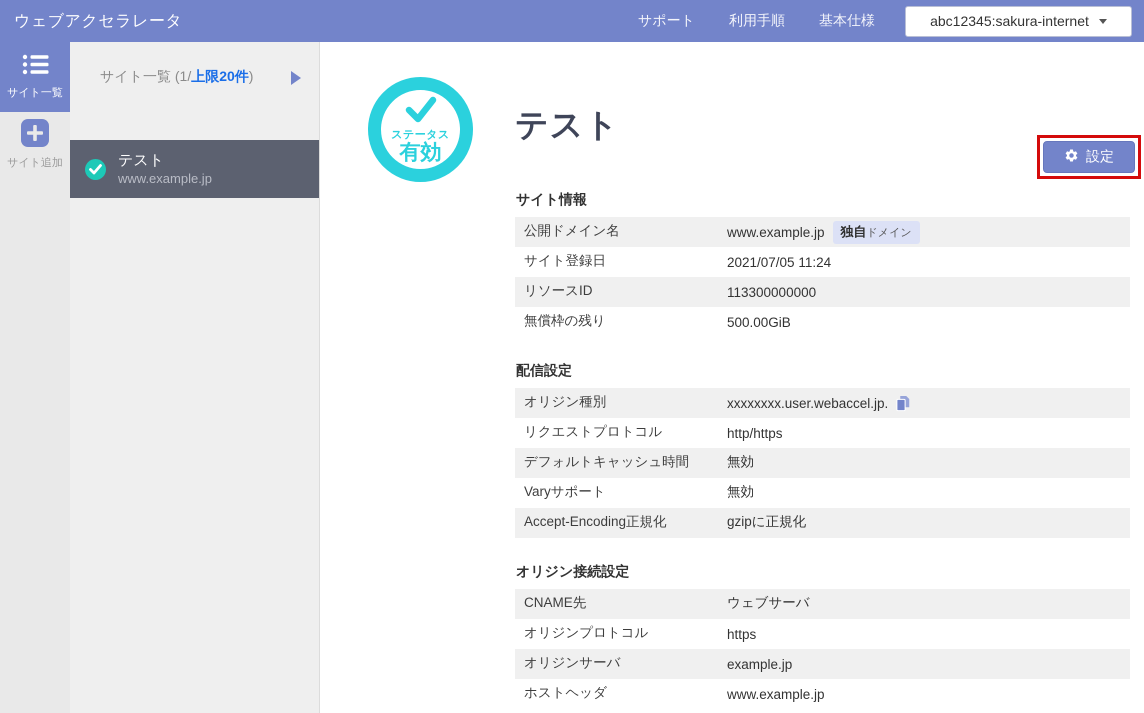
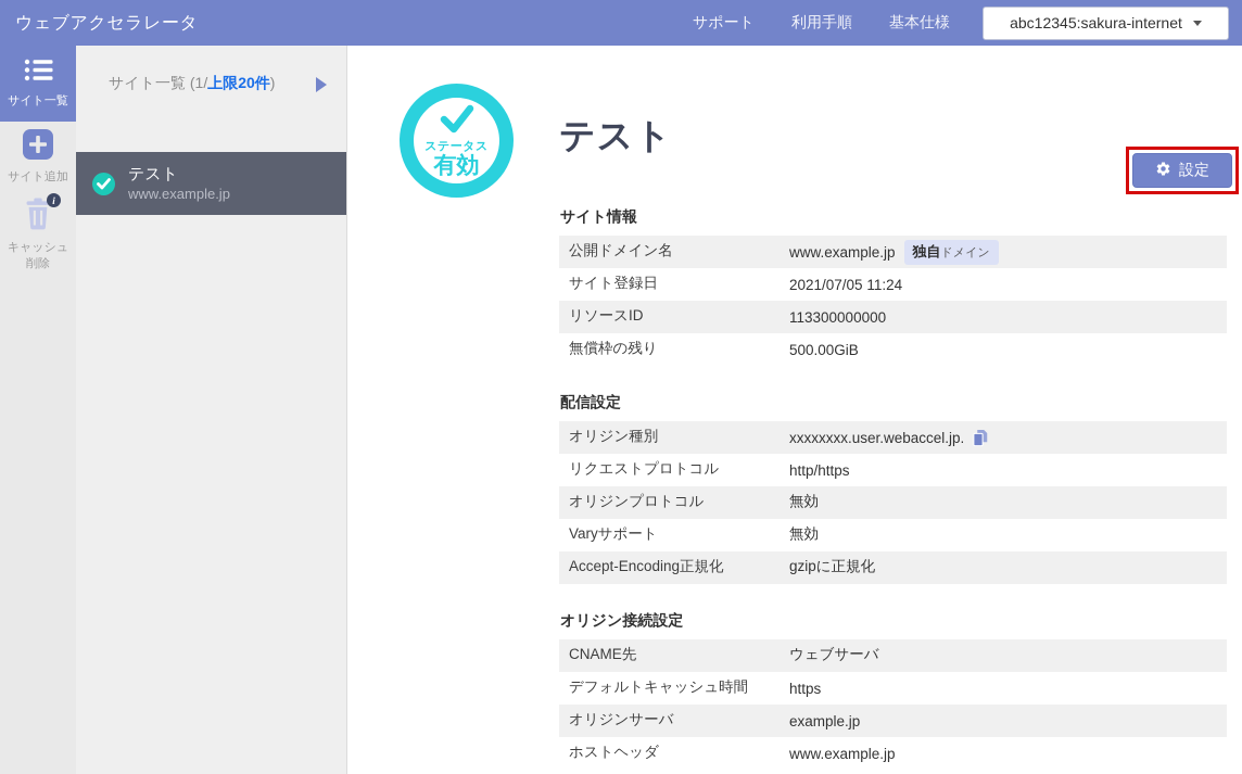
  ウェブアクセラレータ
  サポート
  利用手順
  基本仕様
  abc12345:sakura-internet
  サイト一覧
  サイト追加
+ i
+ キャッシュ
+ 削除
  サイト一覧 (1/上限20件)
  テスト
  www.example.jp
  ステータス
  有効
  テスト
  設定
  サイト情報
  公開ドメイン名
  www.example.jp
  独自
  ドメイン
  サイト登録日
  2021/07/05 11:24
  リソースID
  113300000000
  無償枠の残り
  500.00GiB
  配信設定
  オリジン種別
  xxxxxxxx.user.webaccel.jp.
  リクエストプロトコル
  http/https
- デフォルトキャッシュ時間
+ オリジンプロトコル
  無効
  Varyサポート
  無効
  Accept-Encoding正規化
  gzipに正規化
  オリジン接続設定
  CNAME先
  ウェブサーバ
- オリジンプロトコル
+ デフォルトキャッシュ時間
  https
  オリジンサーバ
  example.jp
  ホストヘッダ
  www.example.jp
